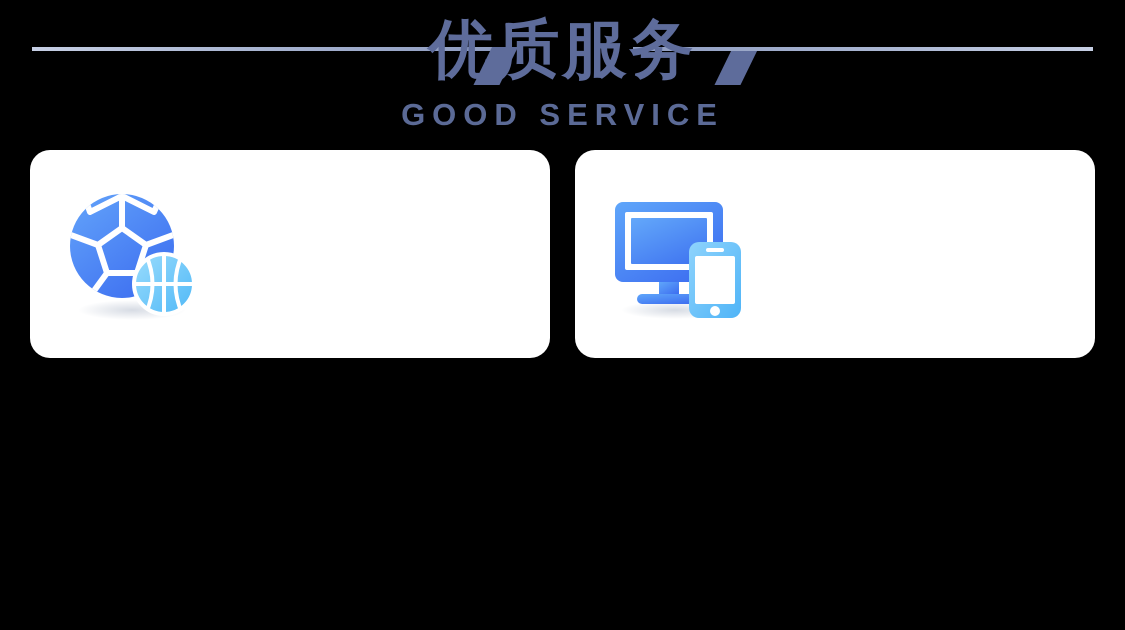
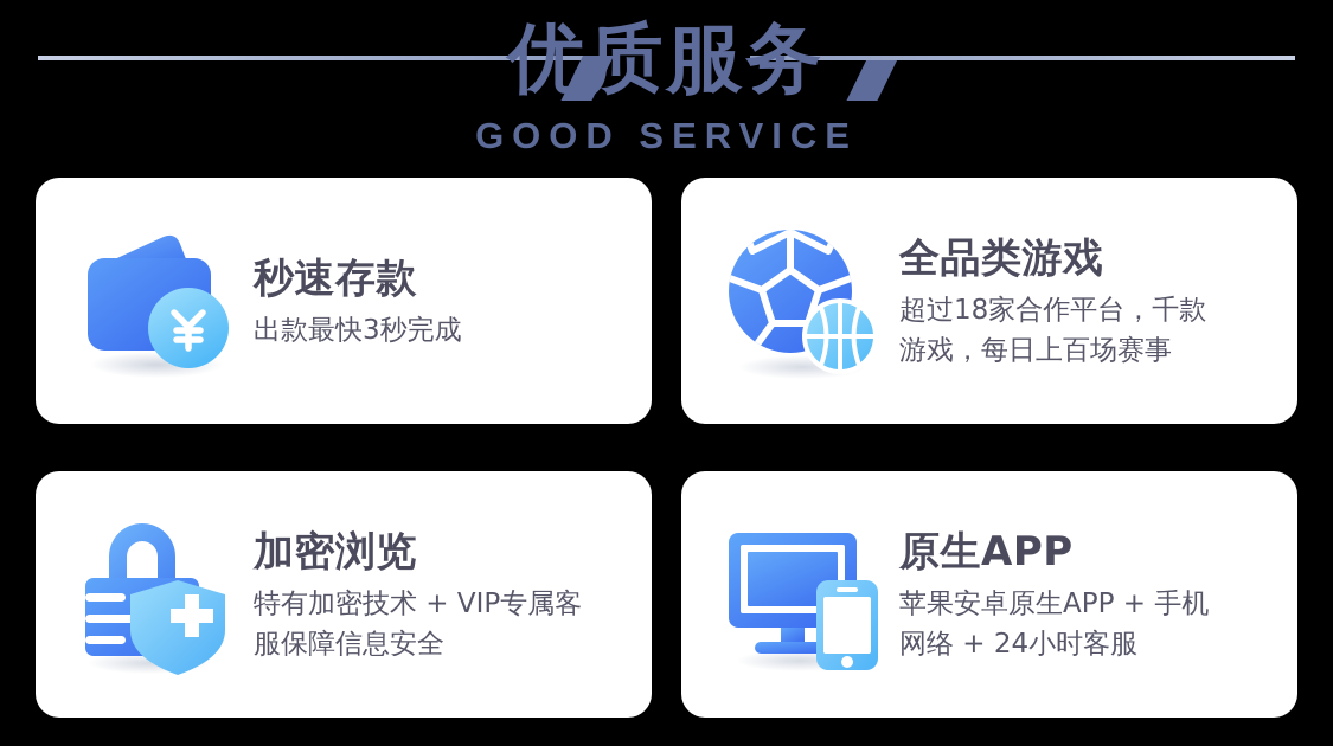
  优质服务
  GOOD SERVICE
+ 秒速存款
+ 出款最快3秒完成
+ 全品类游戏
+ 超过18家合作平台，千款
+ 游戏，每日上百场赛事
+ 加密浏览
+ 特有加密技术 + VIP专属客
+ 服保障信息安全
+ 原生APP
+ 苹果安卓原生APP + 手机
+ 网络 + 24小时客服
